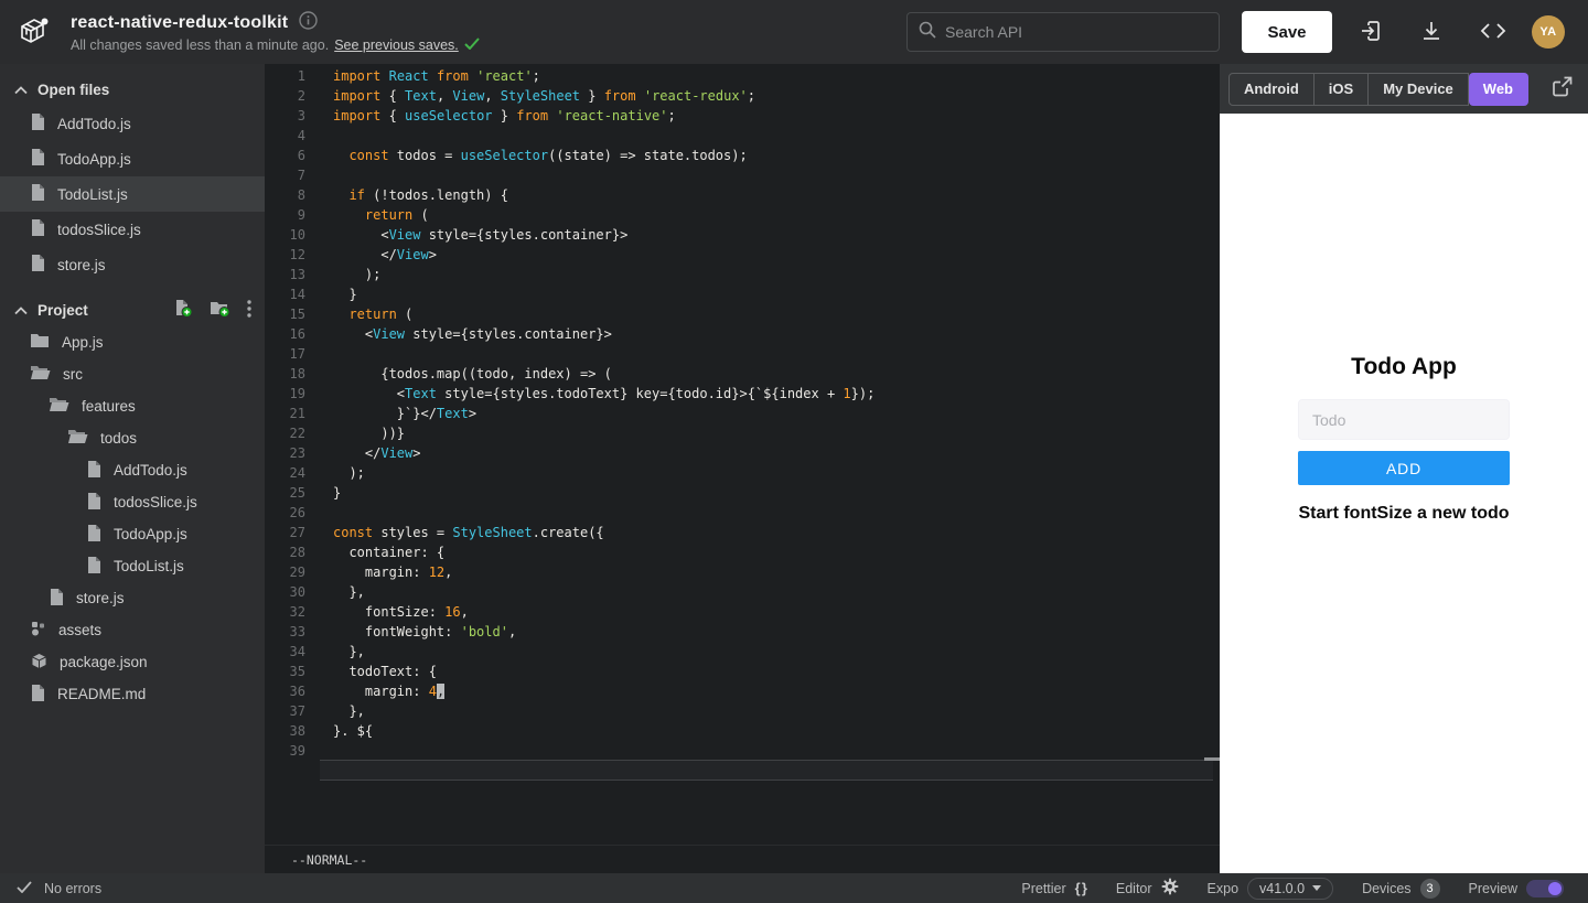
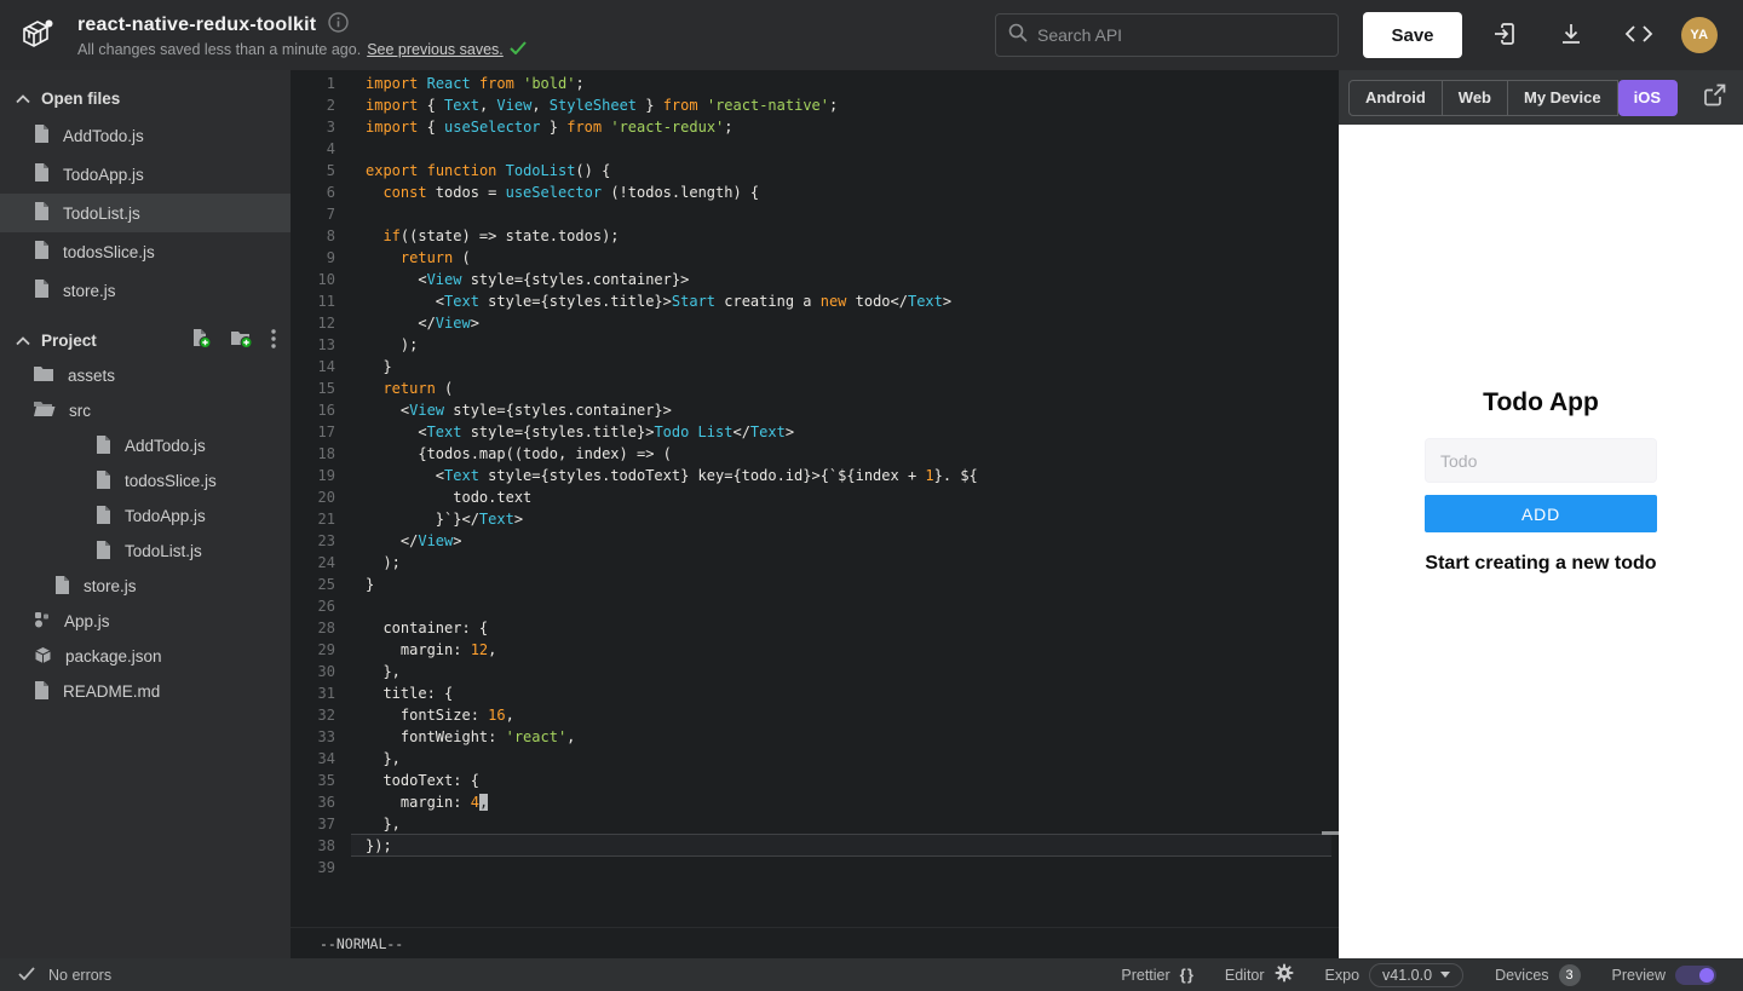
  react-native-redux-toolkit
  All changes saved less than a minute ago.
  See previous saves.
  Search API
  Save
  YA
  Open files
  AddTodo.js
  TodoApp.js
  TodoList.js
  todosSlice.js
  store.js
  Project
- App.js
+ assets
  src
- features
- todos
  AddTodo.js
  todosSlice.js
  TodoApp.js
  TodoList.js
  store.js
- assets
+ App.js
  package.json
  README.md
  1
- import React from 'react';
+ import React from 'bold';
  2
- import { Text, View, StyleSheet } from 'react-redux';
+ import { Text, View, StyleSheet } from 'react-native';
  3
- import { useSelector } from 'react-native';
+ import { useSelector } from 'react-redux';
  4
+ 5
+ export function TodoList() {
  6
- const todos = useSelector((state) => state.todos);
+ const todos = useSelector (!todos.length) {
  7
  8
- if (!todos.length) {
+ if((state) => state.todos);
  9
  return (
  10
  <View style={styles.container}>
+ 11
+ <Text style={styles.title}>Start creating a new todo</Text>
  12
  </View>
  13
  );
  14
  }
  15
  return (
  16
  <View style={styles.container}>
  17
+ <Text style={styles.title}>Todo List</Text>
  18
  {todos.map((todo, index) => (
  19
- <Text style={styles.todoText} key={todo.id}>{`${index + 1});
+ <Text style={styles.todoText} key={todo.id}>{`${index + 1}. ${
+ 20
+ todo.text
  21
  }`}</Text>
- 22
- ))}
  23
  </View>
  24
  );
  25
  }
  26
- 27
- const styles = StyleSheet.create({
  28
  container: {
  29
  margin: 12,
  30
  },
+ 31
+ title: {
  32
  fontSize: 16,
  33
- fontWeight: 'bold',
+ fontWeight: 'react',
  34
  },
  35
  todoText: {
  36
  margin: 4,
  37
  },
  38
- }. ${
+ });
  39
  --NORMAL--
  Android
- iOS
+ Web
  My Device
- Web
+ iOS
  Todo App
  Todo
  ADD
- Start fontSize a new todo
+ Start creating a new todo
  No errors
  Prettier
  { }
  Editor
  Expo
  v41.0.0
  Devices
  3
  Preview
